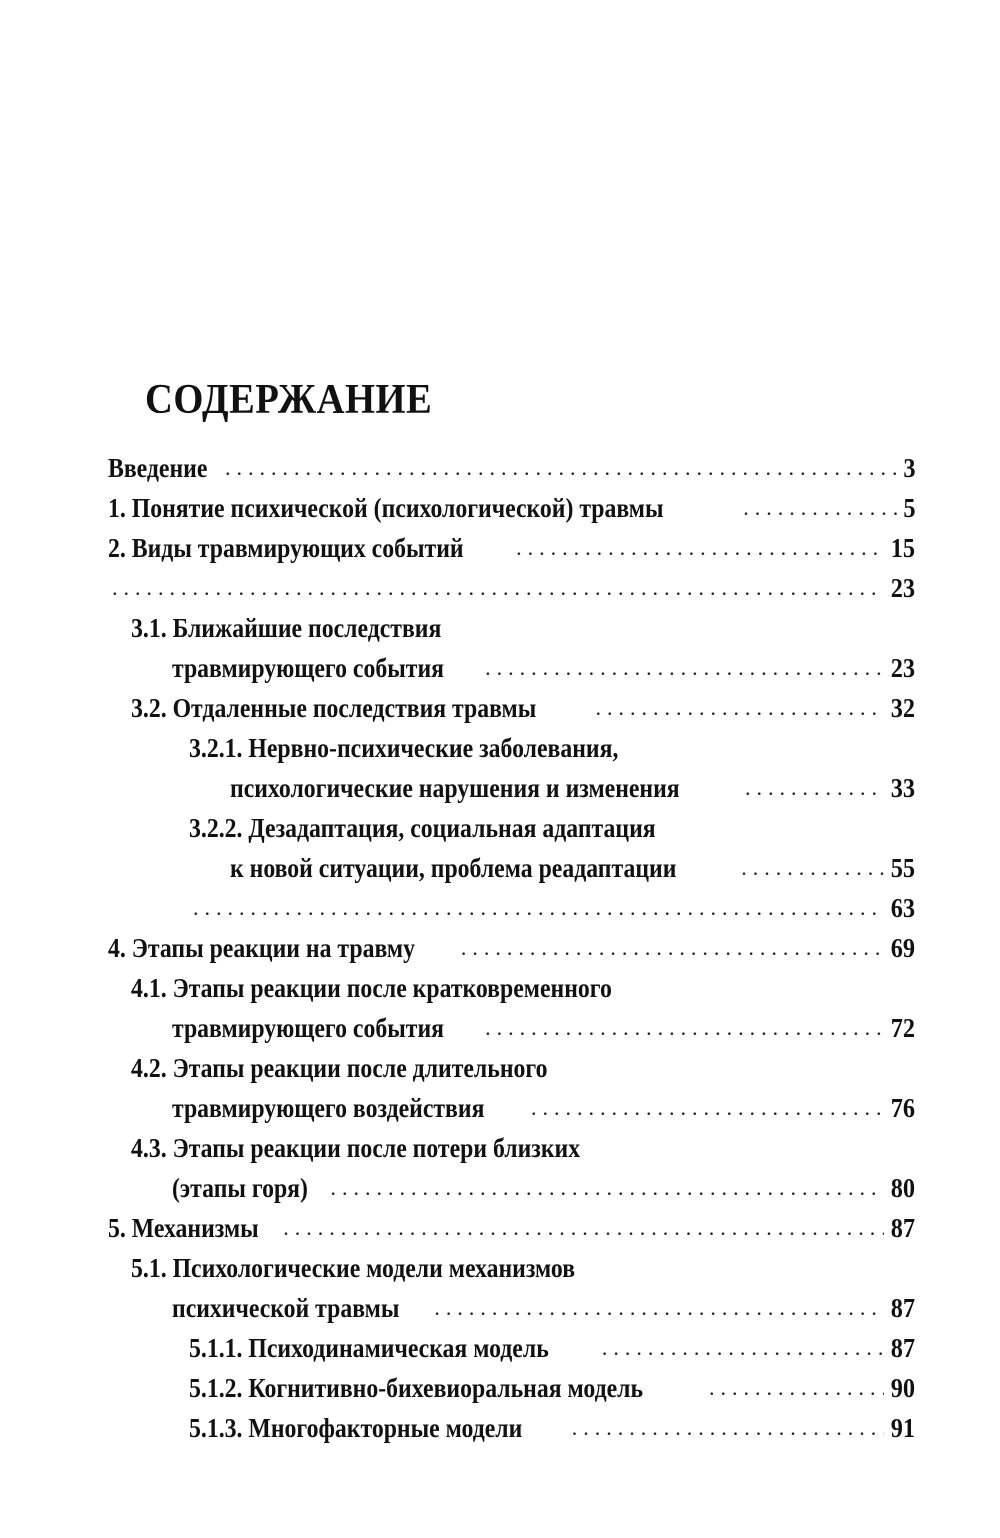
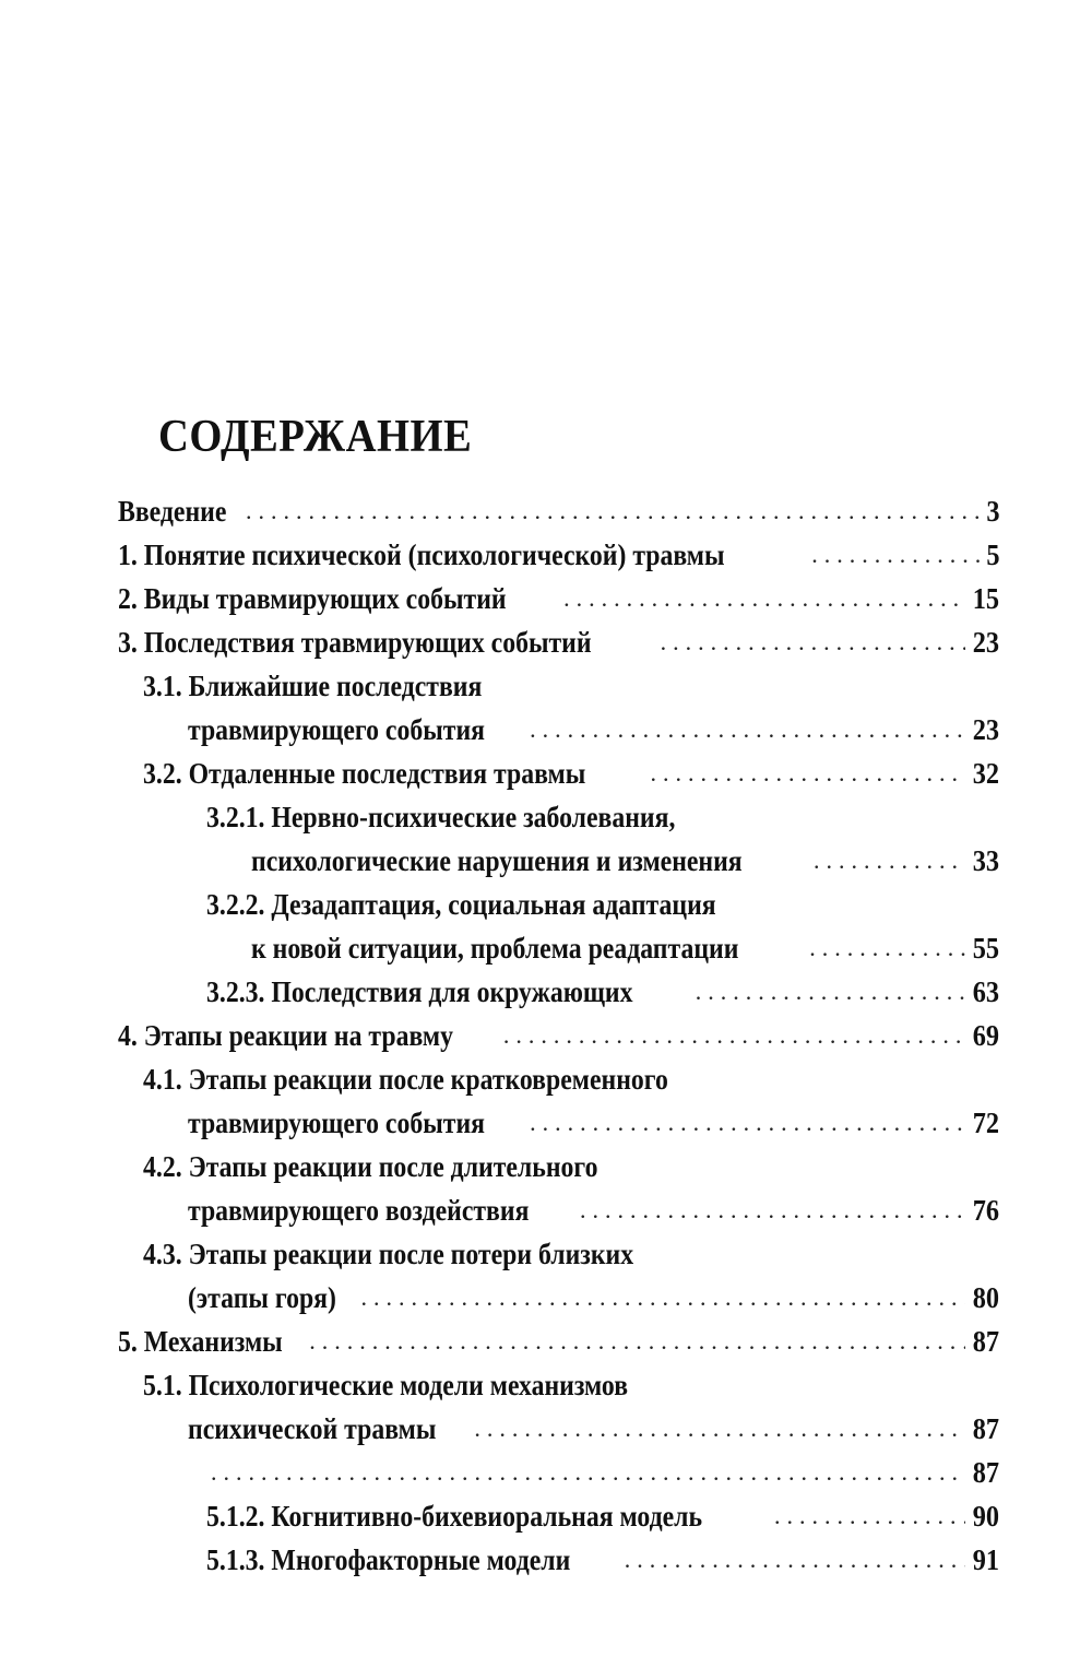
  СОДЕРЖАНИЕ
  Введение
  3
  1. Понятие психической (психологической) травмы
  5
  2. Виды травмирующих событий
  15
+ 3. Последствия травмирующих событий
  23
  3.1. Ближайшие последствия
  травмирующего события
  23
  3.2. Отдаленные последствия травмы
  32
  3.2.1. Нервно-психические заболевания,
  психологические нарушения и изменения
  33
  3.2.2. Дезадаптация, социальная адаптация
  к новой ситуации, проблема реадаптации
  55
+ 3.2.3. Последствия для окружающих
  63
  4. Этапы реакции на травму
  69
  4.1. Этапы реакции после кратковременного
  травмирующего события
  72
  4.2. Этапы реакции после длительного
  травмирующего воздействия
  76
  4.3. Этапы реакции после потери близких
  (этапы горя)
  80
  5. Механизмы
  87
  5.1. Психологические модели механизмов
  психической травмы
  87
- 5.1.1. Психодинамическая модель
  87
  5.1.2. Когнитивно-бихевиоральная модель
  90
  5.1.3. Многофакторные модели
  91
